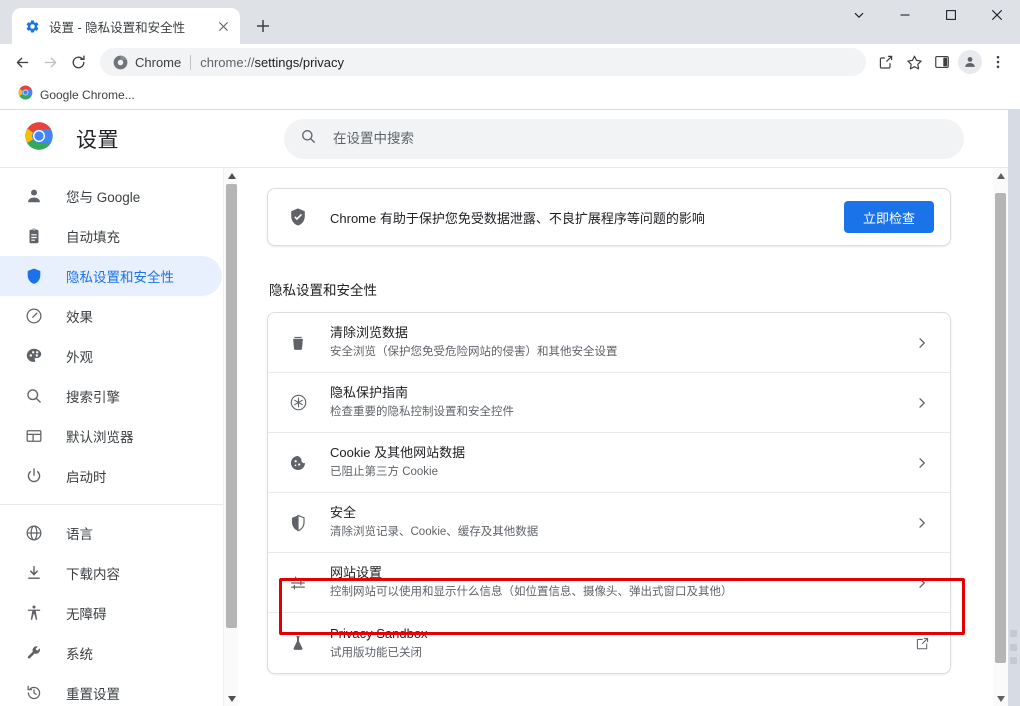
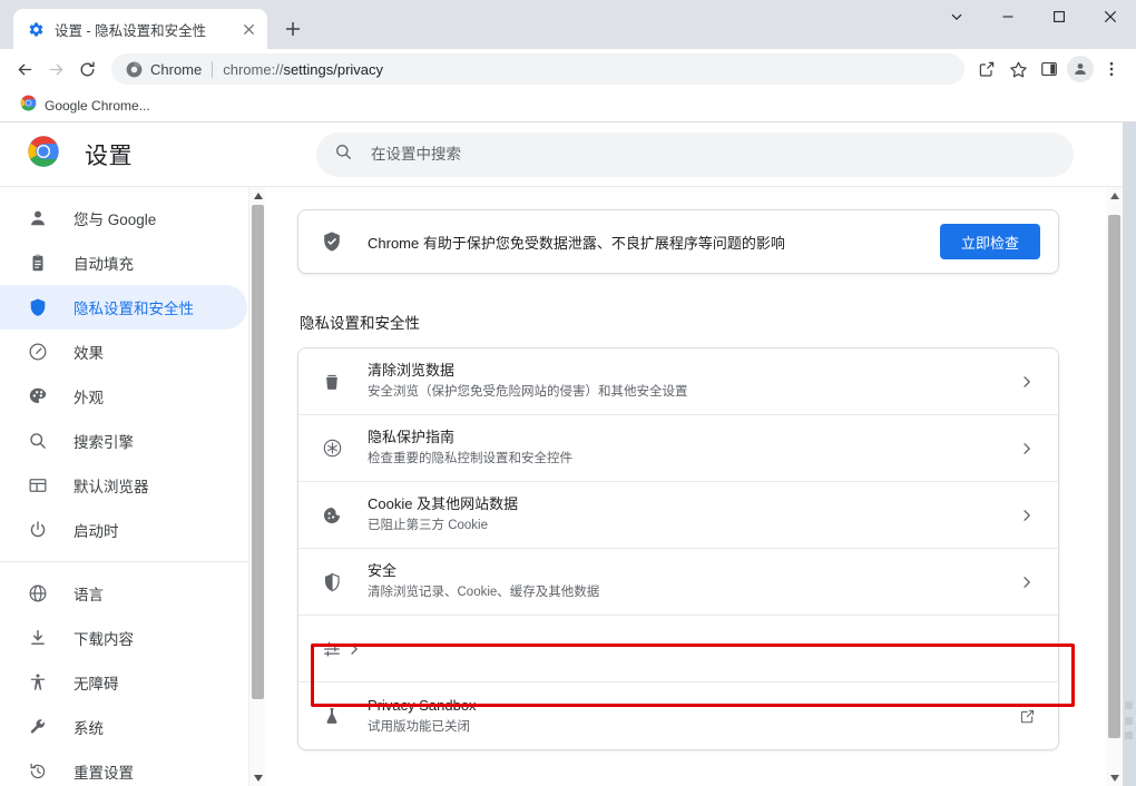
  设置 - 隐私设置和安全性
  Chrome
  chrome://settings/privacy
  Google Chrome...
  设置
  在设置中搜索
  您与 Google
  自动填充
  隐私设置和安全性
  效果
  外观
  搜索引擎
  默认浏览器
  启动时
  语言
  下载内容
  无障碍
  系统
  重置设置
  Chrome 有助于保护您免受数据泄露、不良扩展程序等问题的影响
  立即检查
  隐私设置和安全性
  清除浏览数据
  安全浏览（保护您免受危险网站的侵害）和其他安全设置
  隐私保护指南
  检查重要的隐私控制设置和安全控件
  Cookie 及其他网站数据
  已阻止第三方 Cookie
  安全
  清除浏览记录、Cookie、缓存及其他数据
- 网站设置
- 控制网站可以使用和显示什么信息（如位置信息、摄像头、弹出式窗口及其他）
  Privacy Sandbox
  试用版功能已关闭
